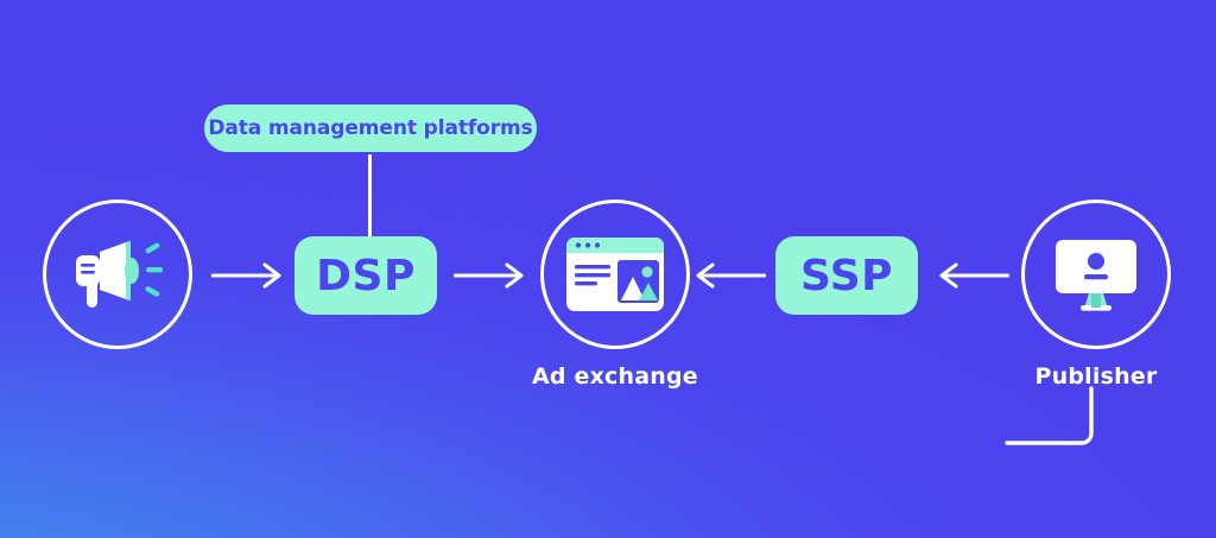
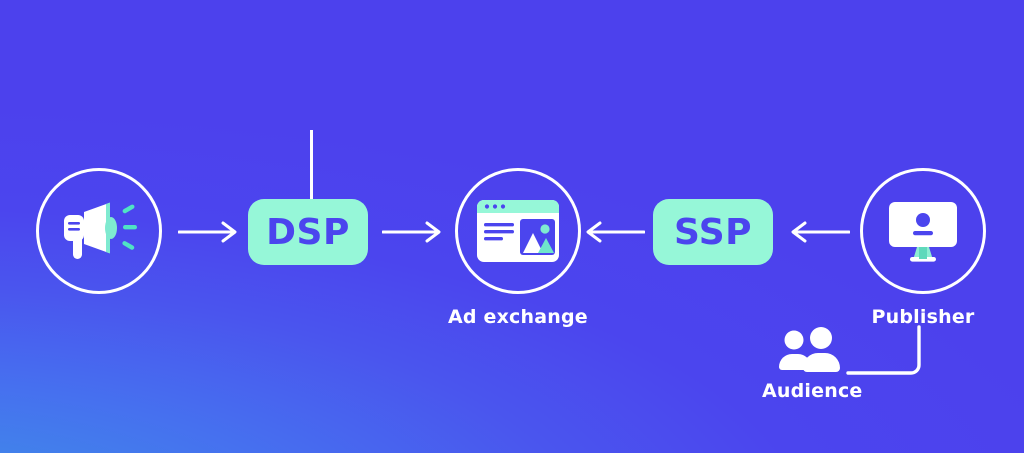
- Data management platforms
  DSP
  Ad exchange
  SSP
  Publisher
+ Audience
